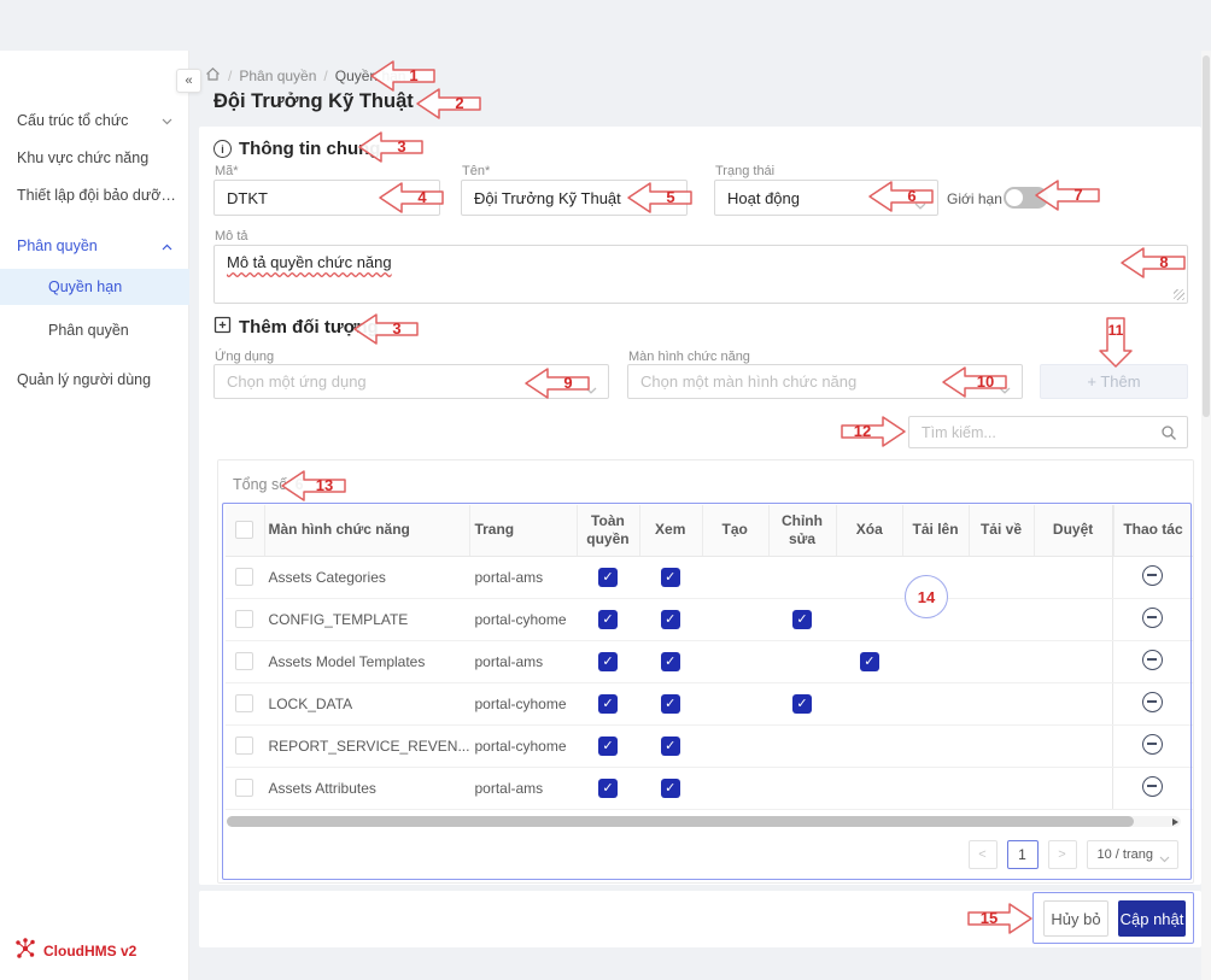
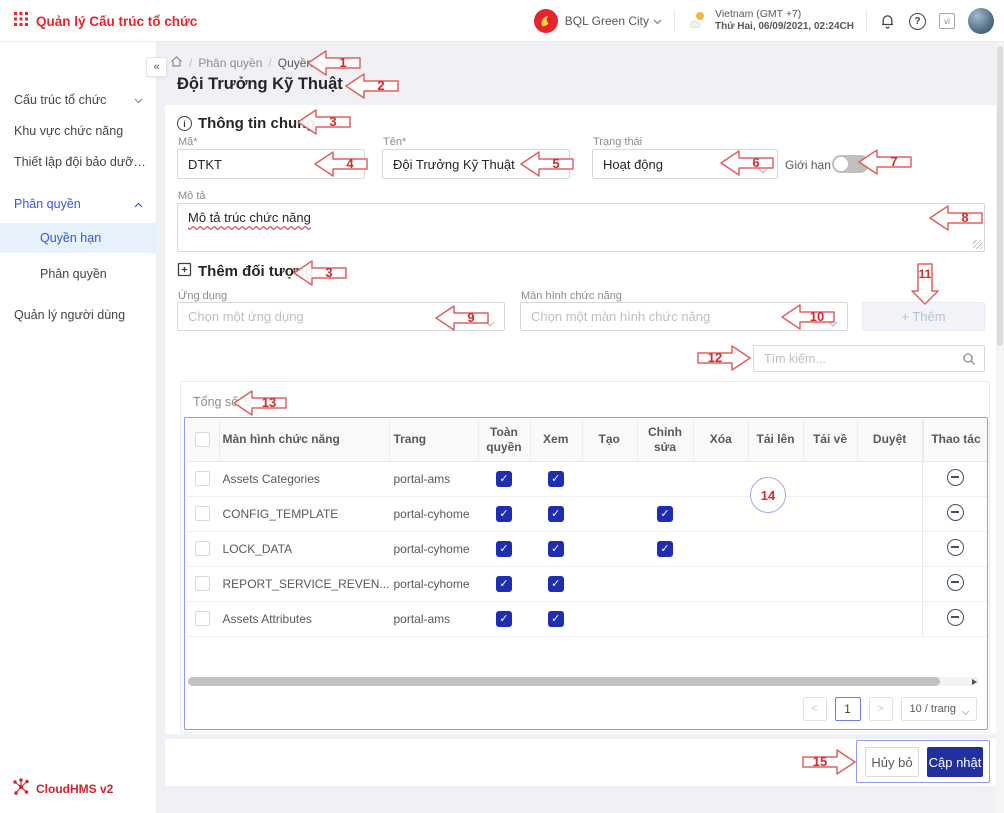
+ Quản lý Cấu trúc tổ chức
+ BQL Green City
+ Vietnam (GMT +7)
+ Thứ Hai, 06/09/2021, 02:24CH
+ ?
+ vi
  Cấu trúc tổ chức
  Khu vực chức năng
  Thiết lập đội bảo dưỡng
  Phân quyền
  Quyền hạn
  Phân quyền
  Quản lý người dùng
  CloudHMS v2
  «
  /
  Phân quyền
  /
  Đội Trưởng Kỹ Thuật
  i
  Thông tin chu
  Mã*
  DTKT
  Tên*
  Đội Trưởng Kỹ Thuật
  Trạng thái
  Hoạt động
  Giới hạn
  Mô tả
- Mô tả quyền chức năng
+ Mô tả trúc chức năng
  Thêm đối tượ
  Ứng dụng
  Chọn một ứng dụng
  Màn hình chức năng
  Chọn một màn hình chức năng
  + Thêm
  Tìm kiếm...
  	Màn hình chức năng	Trang	Toàn quyền	Xem	Tạo	Chỉnh sửa	Xóa	Tải lên	Tải về	Duyệt	Thao tác
  	Assets Categories	portal-ams
  	CONFIG_TEMPLATE	portal-cyhome
- 	Assets Model Templates	portal-ams
  	LOCK_DATA	portal-cyhome
  	REPORT_SERVICE_REVEN...	portal-cyhome
  	Assets Attributes	portal-ams
  <
  1
  >
  10 / trang
  Hủy bỏ
  Cập nhật
  1
  2
  3
  4
  5
  6
  7
  8
  3
  9
  10
  11
  12
  13
  14
  15
